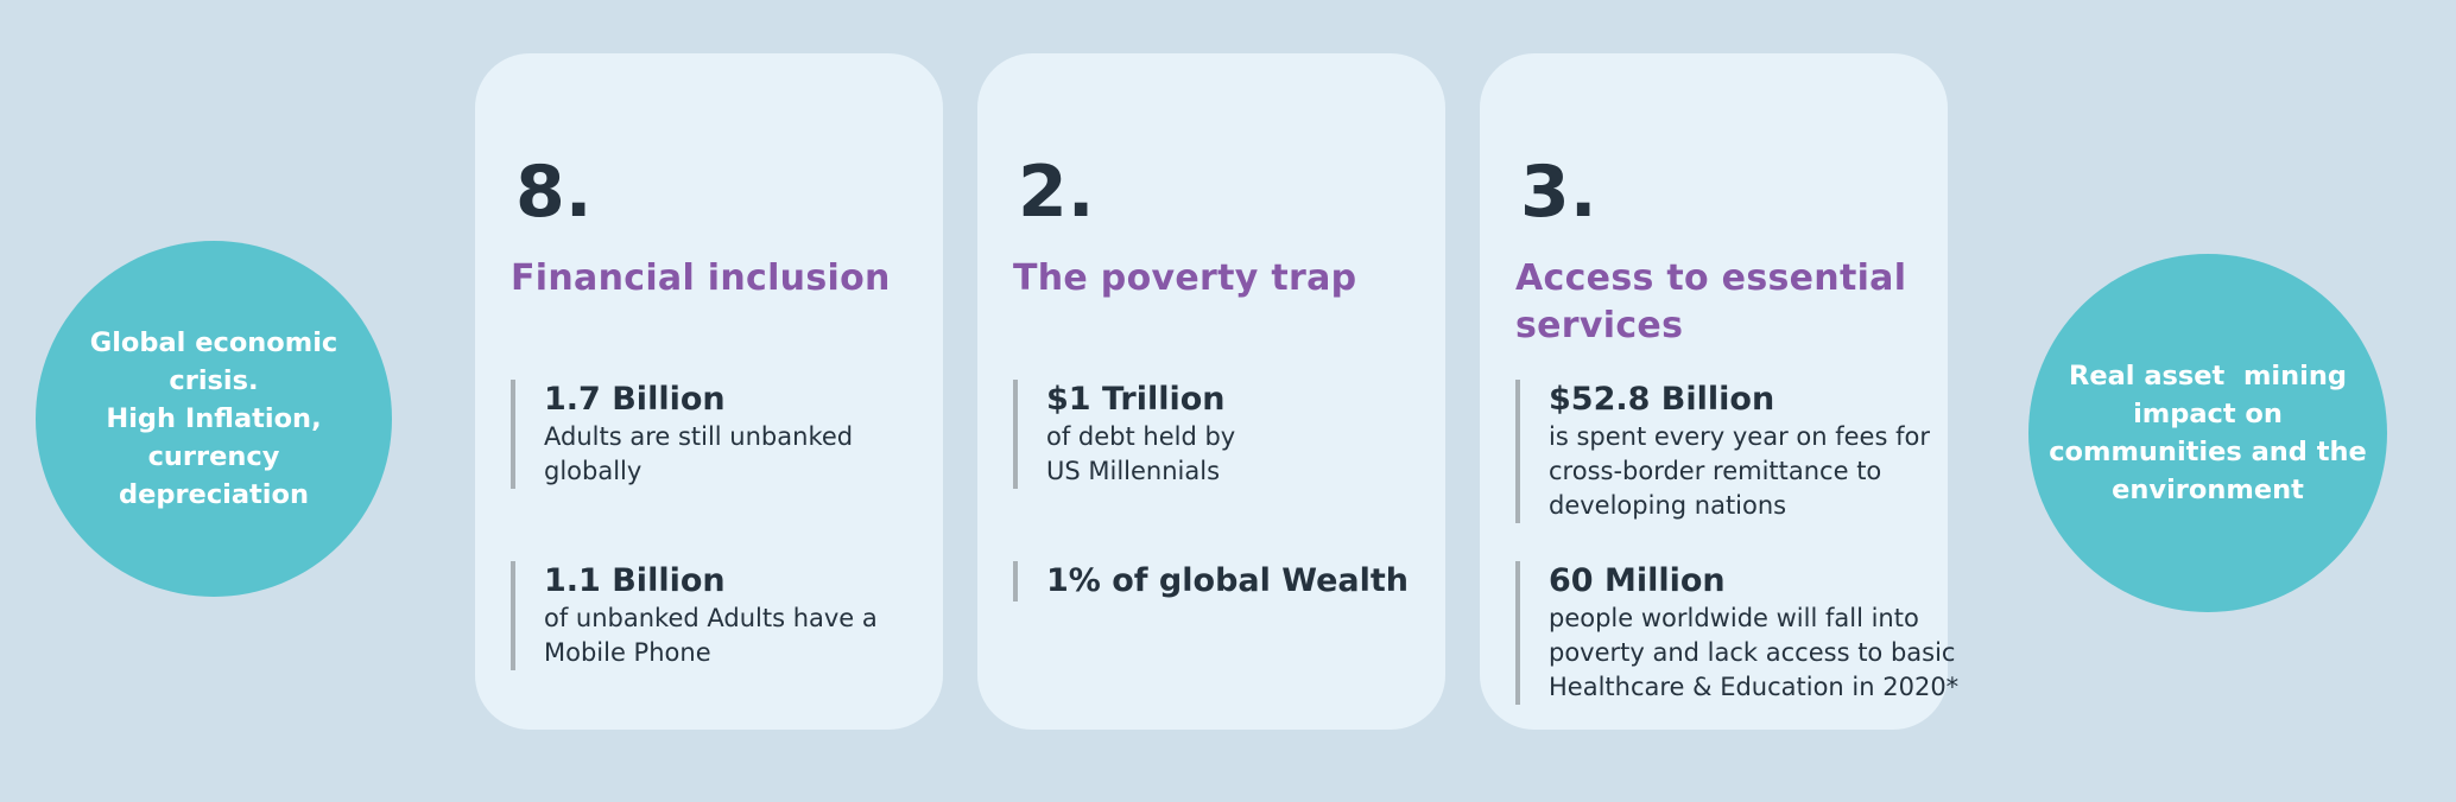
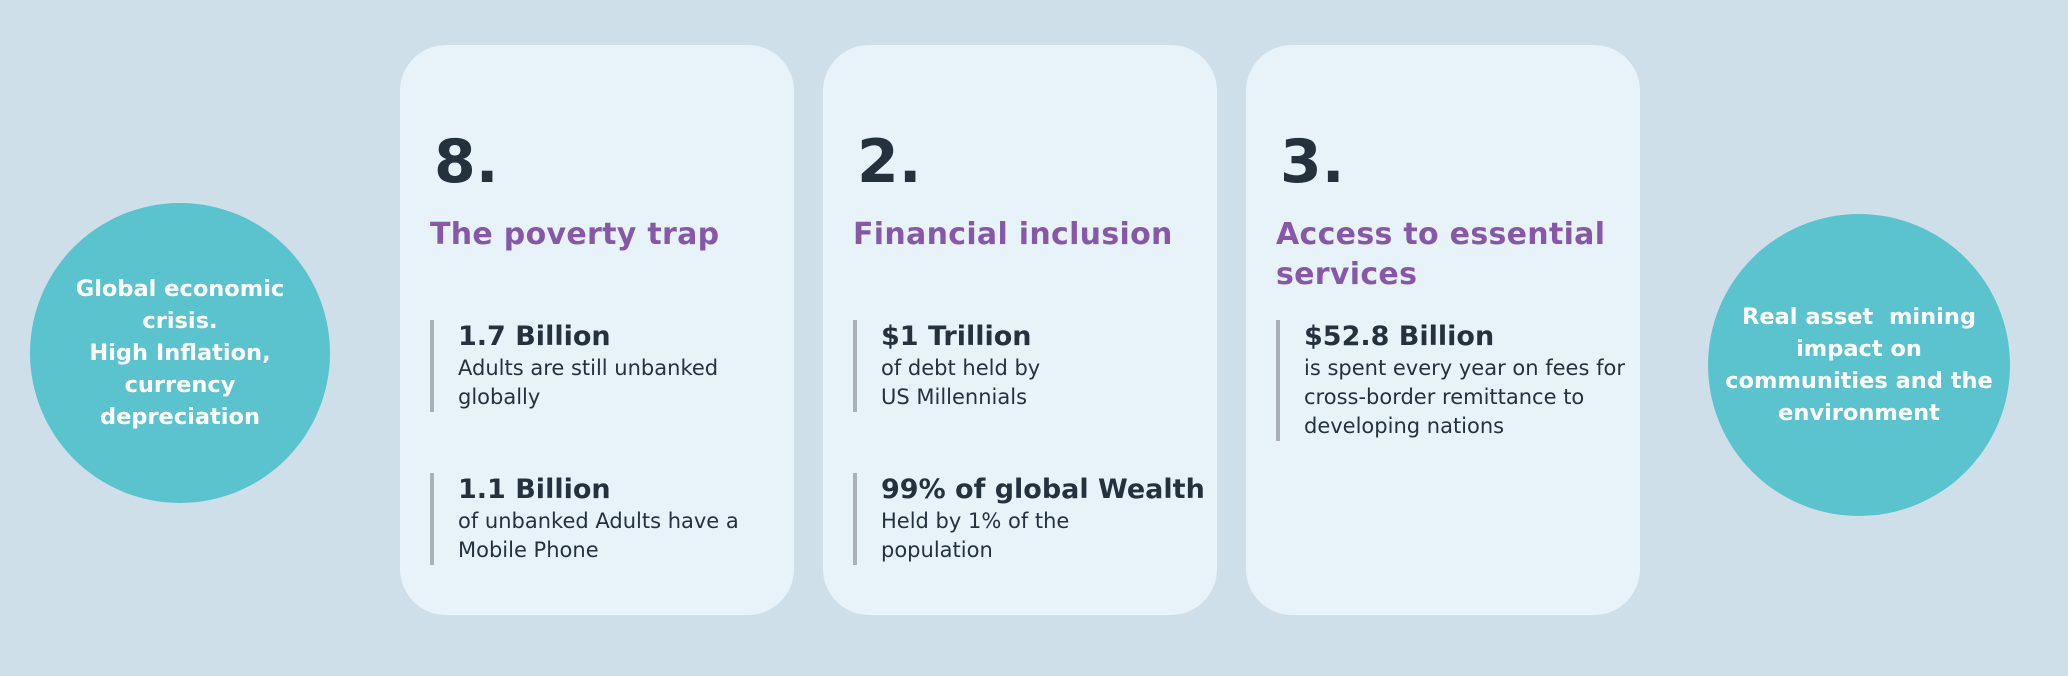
  Global economic
  crisis.
  High Inflation,
  currency
  depreciation
  8.
- Financial inclusion
+ The poverty trap
  1.7 Billion
  Adults are still unbanked
  globally
  1.1 Billion
  of unbanked Adults have a
  Mobile Phone
  2.
- The poverty trap
+ Financial inclusion
  $1 Trillion
  of debt held by
  US Millennials
- 1% of global Wealth
+ 99% of global Wealth
+ Held by 1% of the
+ population
  3.
  Access to essential
  services
  $52.8 Billion
  is spent every year on fees for
  cross-border remittance to
  developing nations
- 60 Million
- people worldwide will fall into
- poverty and lack access to basic
- Healthcare & Education in 2020*
  Real asset mining
  impact on
  communities and the
  environment
